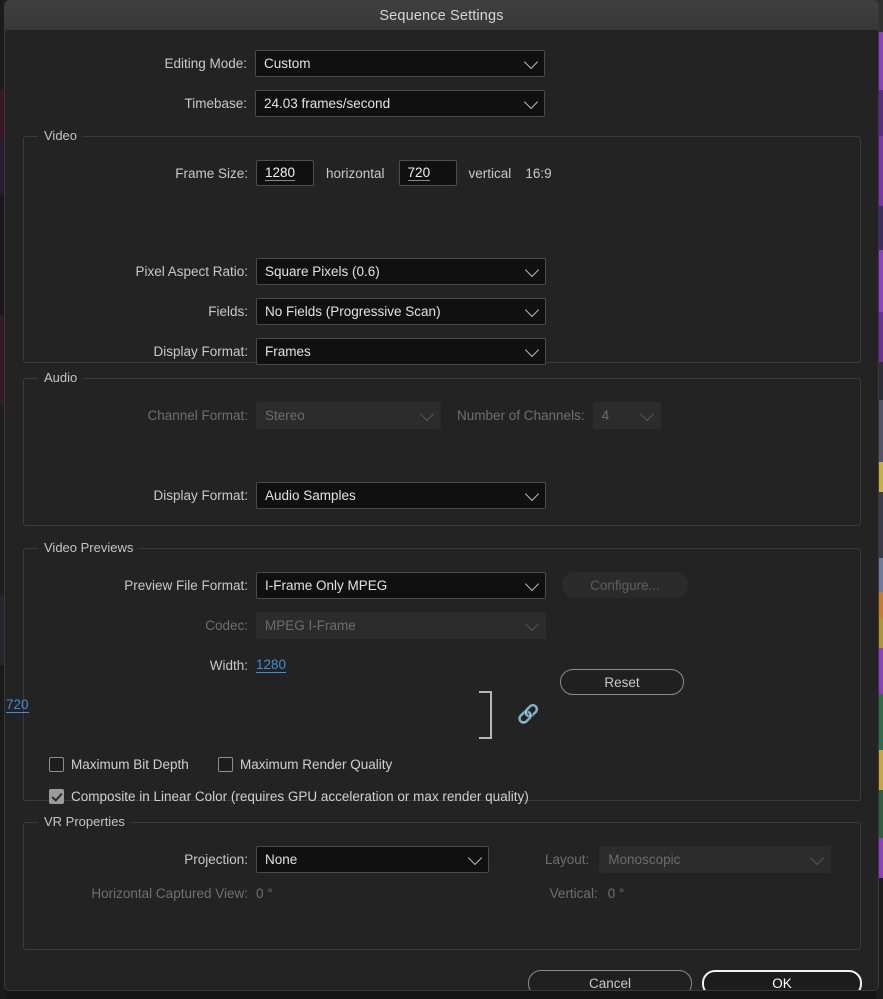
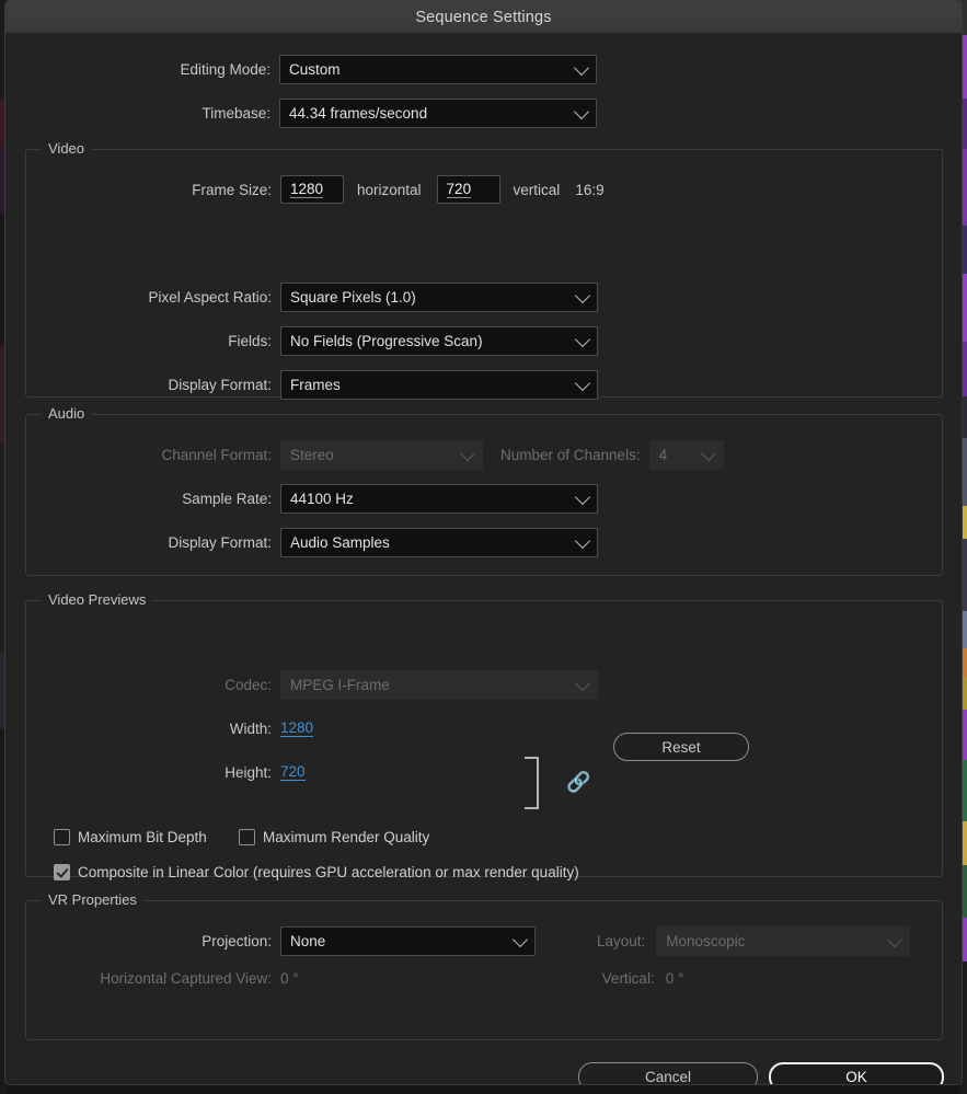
  Sequence Settings
  Editing Mode:
  Custom
  Timebase:
- 24.03 frames/second
+ 44.34 frames/second
  Video
  Frame Size:
  1280
  horizontal
  720
  vertical
  16:9
  Pixel Aspect Ratio:
- Square Pixels (0.6)
+ Square Pixels (1.0)
  Fields:
  No Fields (Progressive Scan)
  Display Format:
  Frames
  Audio
  Channel Format:
  Stereo
  Number of Channels:
  4
+ Sample Rate:
+ 44100 Hz
  Display Format:
  Audio Samples
  Video Previews
- Preview File Format:
- I-Frame Only MPEG
- Configure...
  Codec:
  MPEG I-Frame
  Width:
  1280
+ Height:
  720
  Reset
  Maximum Bit Depth
  Maximum Render Quality
  Composite in Linear Color (requires GPU acceleration or max render quality)
  🔗
  VR Properties
  Projection:
  None
  Layout:
  Monoscopic
  Horizontal Captured View:
  0 °
  Vertical:
  0 °
  Cancel
  OK
